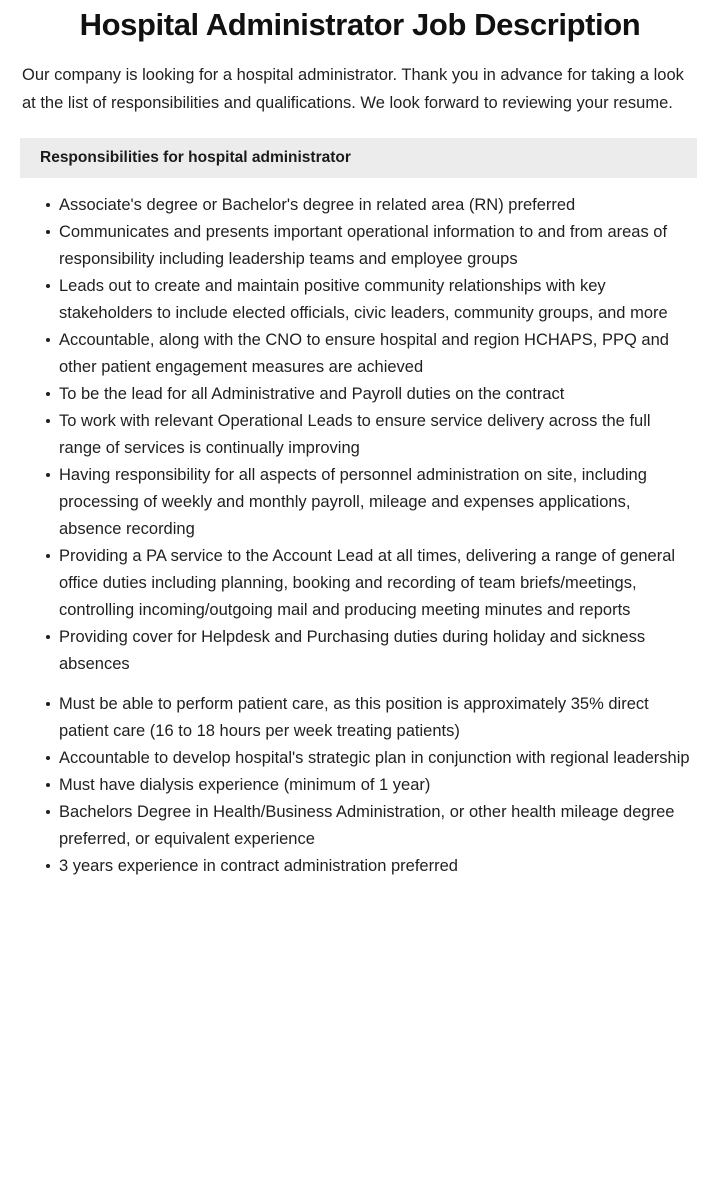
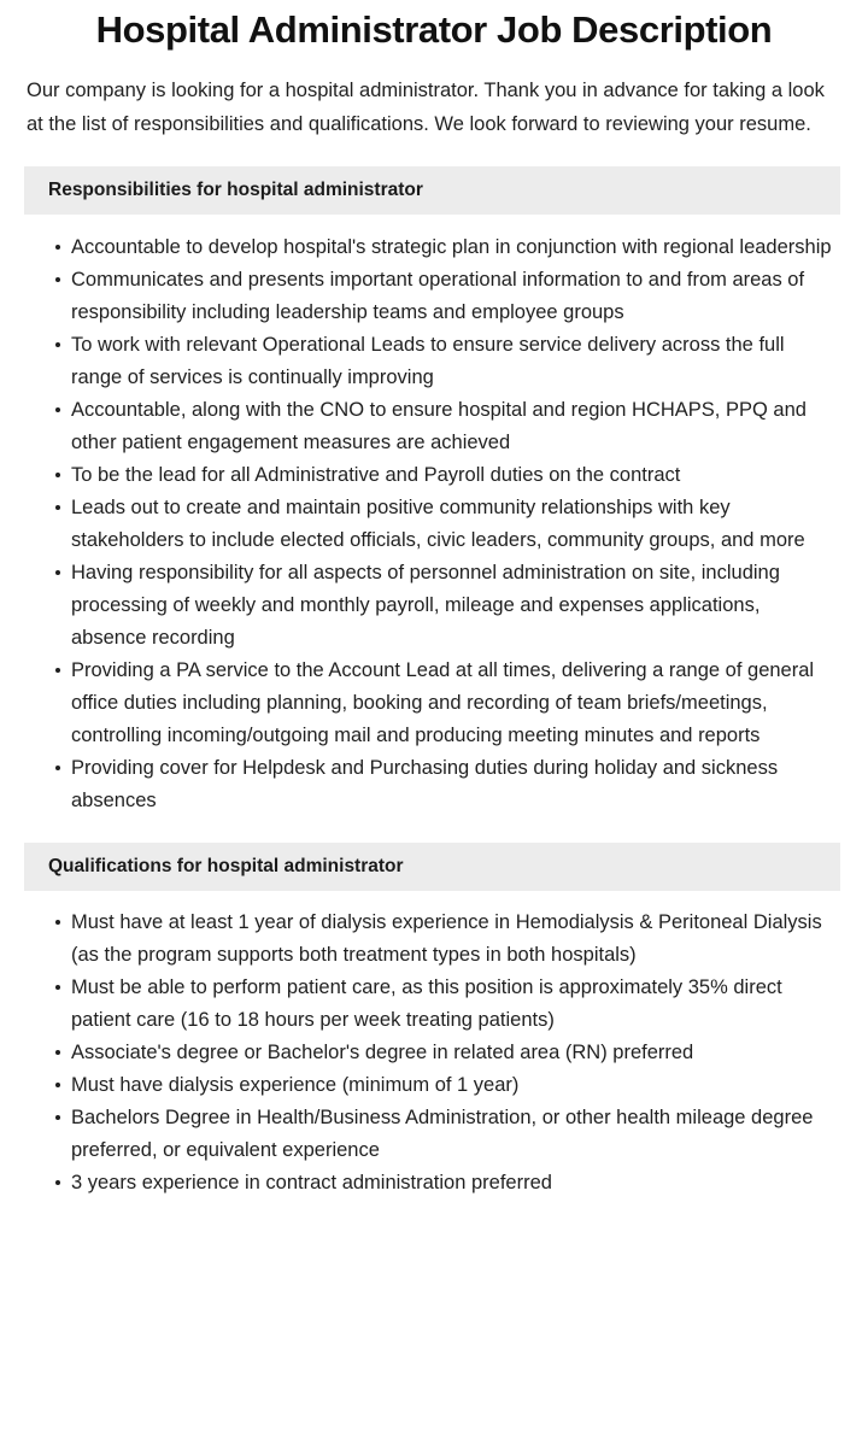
  Hospital Administrator Job Description
  Our company is looking for a hospital administrator. Thank you in advance for taking a look at the list of responsibilities and qualifications. We look forward to reviewing your resume.
  Responsibilities for hospital administrator
- Associate's degree or Bachelor's degree in related area (RN) preferred
+ Accountable to develop hospital's strategic plan in conjunction with regional leadership
  Communicates and presents important operational information to and from areas of responsibility including leadership teams and employee groups
- Leads out to create and maintain positive community relationships with key stakeholders to include elected officials, civic leaders, community groups, and more
+ To work with relevant Operational Leads to ensure service delivery across the full range of services is continually improving
  Accountable, along with the CNO to ensure hospital and region HCHAPS, PPQ and other patient engagement measures are achieved
  To be the lead for all Administrative and Payroll duties on the contract
- To work with relevant Operational Leads to ensure service delivery across the full range of services is continually improving
+ Leads out to create and maintain positive community relationships with key stakeholders to include elected officials, civic leaders, community groups, and more
  Having responsibility for all aspects of personnel administration on site, including processing of weekly and monthly payroll, mileage and expenses applications, absence recording
  Providing a PA service to the Account Lead at all times, delivering a range of general office duties including planning, booking and recording of team briefs/meetings, controlling incoming/outgoing mail and producing meeting minutes and reports
  Providing cover for Helpdesk and Purchasing duties during holiday and sickness absences
+ Qualifications for hospital administrator
+ Must have at least 1 year of dialysis experience in Hemodialysis & Peritoneal Dialysis (as the program supports both treatment types in both hospitals)
  Must be able to perform patient care, as this position is approximately 35% direct patient care (16 to 18 hours per week treating patients)
- Accountable to develop hospital's strategic plan in conjunction with regional leadership
+ Associate's degree or Bachelor's degree in related area (RN) preferred
  Must have dialysis experience (minimum of 1 year)
  Bachelors Degree in Health/Business Administration, or other health mileage degree preferred, or equivalent experience
  3 years experience in contract administration preferred
